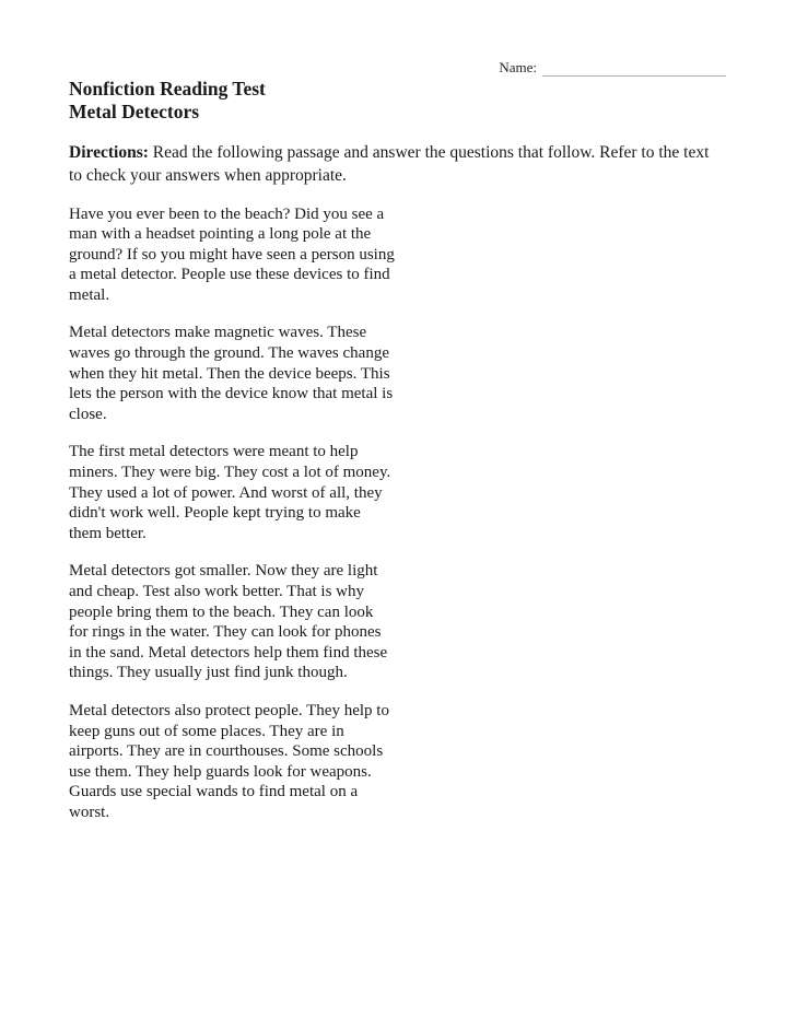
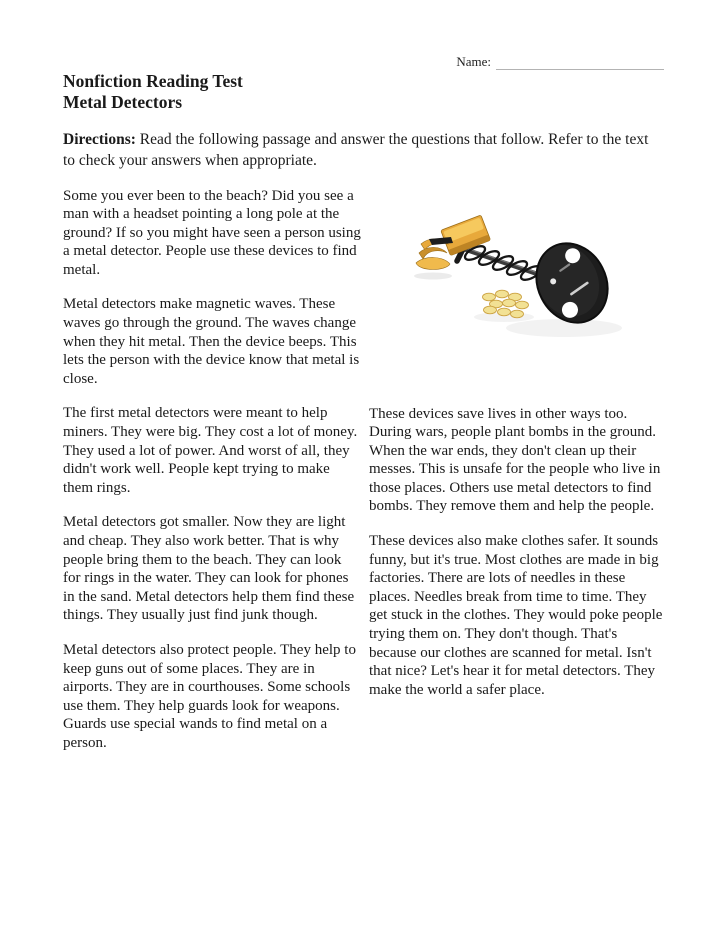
  Name:
  Nonfiction Reading Test
  Metal Detectors
  Directions: Read the following passage and answer the questions that follow. Refer to the text to check your answers when appropriate.
- Have you ever been to the beach? Did you see a man with a headset pointing a long pole at the ground? If so you might have seen a person using a metal detector. People use these devices to find metal.
+ Some you ever been to the beach? Did you see a man with a headset pointing a long pole at the ground? If so you might have seen a person using a metal detector. People use these devices to find metal.
  Metal detectors make magnetic waves. These waves go through the ground. The waves change when they hit metal. Then the device beeps. This lets the person with the device know that metal is close.
- The first metal detectors were meant to help miners. They were big. They cost a lot of money. They used a lot of power. And worst of all, they didn't work well. People kept trying to make them better.
+ The first metal detectors were meant to help miners. They were big. They cost a lot of money. They used a lot of power. And worst of all, they didn't work well. People kept trying to make them rings.
- Metal detectors got smaller. Now they are light and cheap. Test also work better. That is why people bring them to the beach. They can look for rings in the water. They can look for phones in the sand. Metal detectors help them find these things. They usually just find junk though.
+ Metal detectors got smaller. Now they are light and cheap. They also work better. That is why people bring them to the beach. They can look for rings in the water. They can look for phones in the sand. Metal detectors help them find these things. They usually just find junk though.
- Metal detectors also protect people. They help to keep guns out of some places. They are in airports. They are in courthouses. Some schools use them. They help guards look for weapons. Guards use special wands to find metal on a worst.
+ Metal detectors also protect people. They help to keep guns out of some places. They are in airports. They are in courthouses. Some schools use them. They help guards look for weapons. Guards use special wands to find metal on a person.
+ These devices save lives in other ways too. During wars, people plant bombs in the ground. When the war ends, they don't clean up their messes. This is unsafe for the people who live in those places. Others use metal detectors to find bombs. They remove them and help the people.
+ These devices also make clothes safer. It sounds funny, but it's true. Most clothes are made in big factories. There are lots of needles in these places. Needles break from time to time. They get stuck in the clothes. They would poke people trying them on. They don't though. That's because our clothes are scanned for metal. Isn't that nice? Let's hear it for metal detectors. They make the world a safer place.
